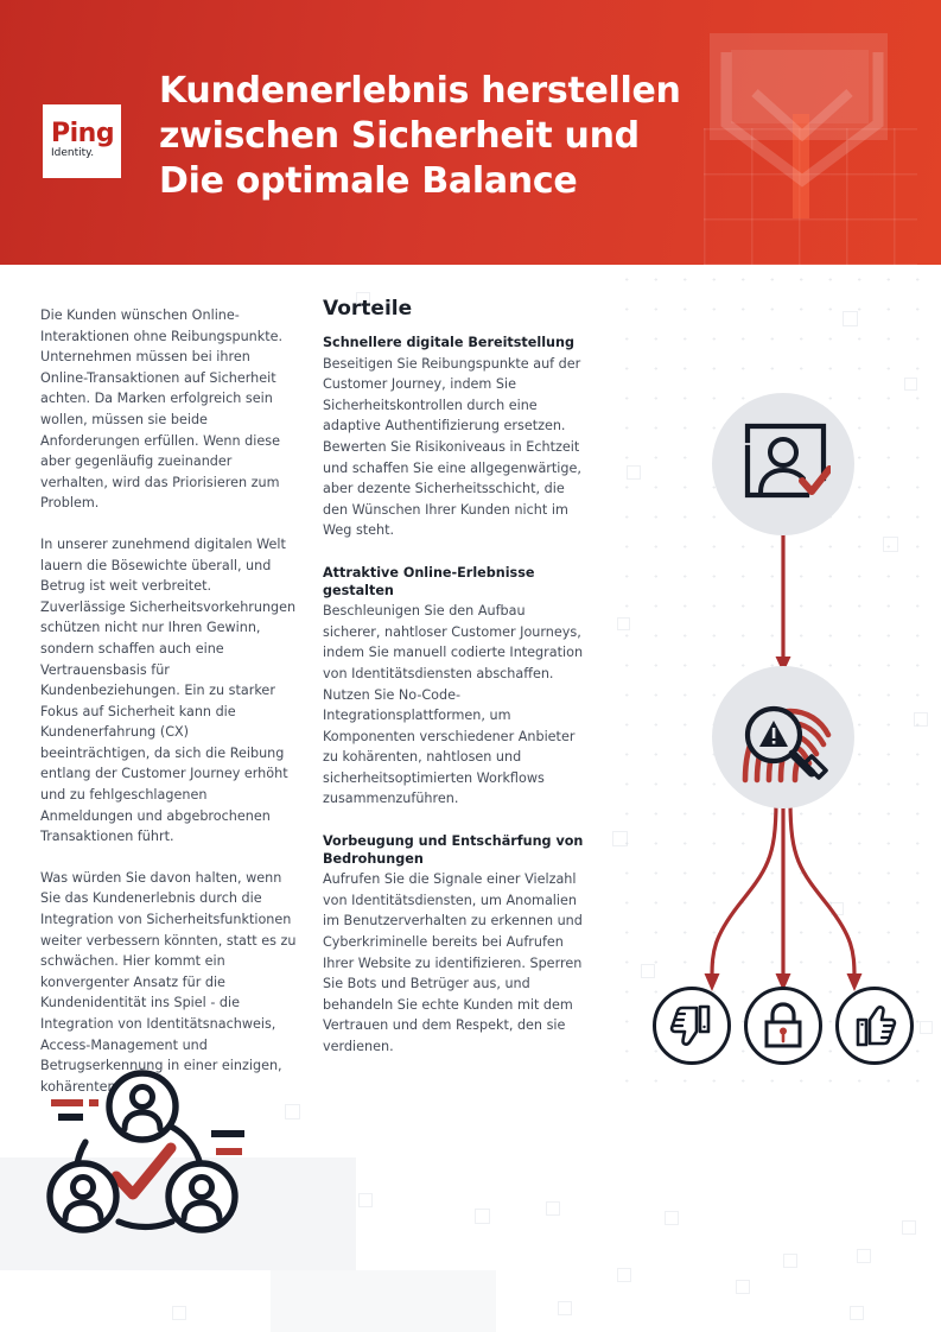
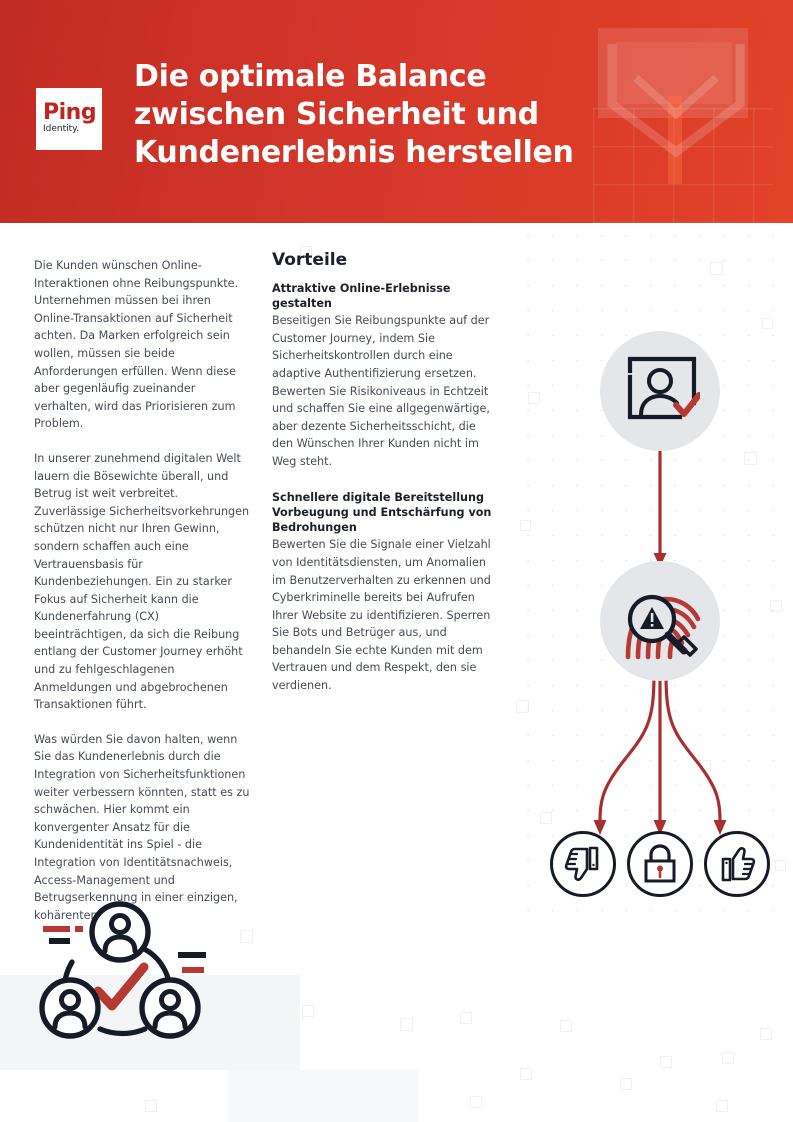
  Ping
  Identity.
- Kundenerlebnis herstellen
+ Die optimale Balance
  zwischen Sicherheit und
- Die optimale Balance
+ Kundenerlebnis herstellen
  Die Kunden wünschen Online-Interaktionen ohne Reibungspunkte. Unternehmen müssen bei ihren Online-Transaktionen auf Sicherheit achten. Da Marken erfolgreich sein wollen, müssen sie beide Anforderungen erfüllen. Wenn diese aber gegenläufig zueinander verhalten, wird das Priorisieren zum Problem.
  In unserer zunehmend digitalen Welt lauern die Bösewichte überall, und Betrug ist weit verbreitet. Zuverlässige Sicherheitsvorkehrungen schützen nicht nur Ihren Gewinn, sondern schaffen auch eine Vertrauensbasis für Kundenbeziehungen. Ein zu starker Fokus auf Sicherheit kann die Kundenerfahrung (CX) beeinträchtigen, da sich die Reibung entlang der Customer Journey erhöht und zu fehlgeschlagenen Anmeldungen und abgebrochenen Transaktionen führt.
  Was würden Sie davon halten, wenn Sie das Kundenerlebnis durch die Integration von Sicherheitsfunktionen weiter verbessern könnten, statt es zu schwächen. Hier kommt ein konvergenter Ansatz für die Kundenidentität ins Spiel - die Integration von Identitätsnachweis, Access-Management und Betrugserkennung in einer einzigen, kohärenten
  Vorteile
- Schnellere digitale Bereitstellung
+ Attraktive Online-Erlebnisse gestalten
  Beseitigen Sie Reibungspunkte auf der Customer Journey, indem Sie Sicherheitskontrollen durch eine adaptive Authentifizierung ersetzen. Bewerten Sie Risikoniveaus in Echtzeit und schaffen Sie eine allgegenwärtige, aber dezente Sicherheitsschicht, die den Wünschen Ihrer Kunden nicht im Weg steht.
- Attraktive Online-Erlebnisse gestalten
+ Schnellere digitale Bereitstellung
- Beschleunigen Sie den Aufbau sicherer, nahtloser Customer Journeys, indem Sie manuell codierte Integration von Identitätsdiensten abschaffen. Nutzen Sie No-Code-Integrationsplattformen, um Komponenten verschiedener Anbieter zu kohärenten, nahtlosen und sicherheitsoptimierten Workflows zusammenzuführen.
  Vorbeugung und Entschärfung von Bedrohungen
- Aufrufen Sie die Signale einer Vielzahl von Identitätsdiensten, um Anomalien im Benutzerverhalten zu erkennen und Cyberkriminelle bereits bei Aufrufen Ihrer Website zu identifizieren. Sperren Sie Bots und Betrüger aus, und behandeln Sie echte Kunden mit dem Vertrauen und dem Respekt, den sie verdienen.
+ Bewerten Sie die Signale einer Vielzahl von Identitätsdiensten, um Anomalien im Benutzerverhalten zu erkennen und Cyberkriminelle bereits bei Aufrufen Ihrer Website zu identifizieren. Sperren Sie Bots und Betrüger aus, und behandeln Sie echte Kunden mit dem Vertrauen und dem Respekt, den sie verdienen.
